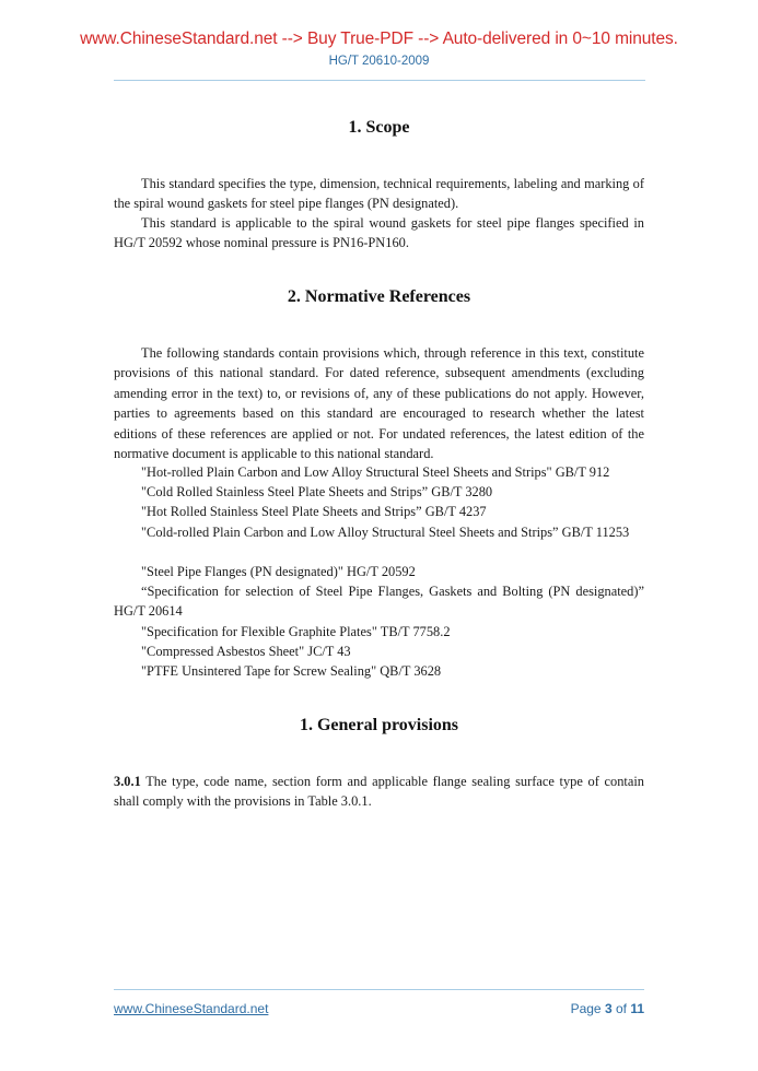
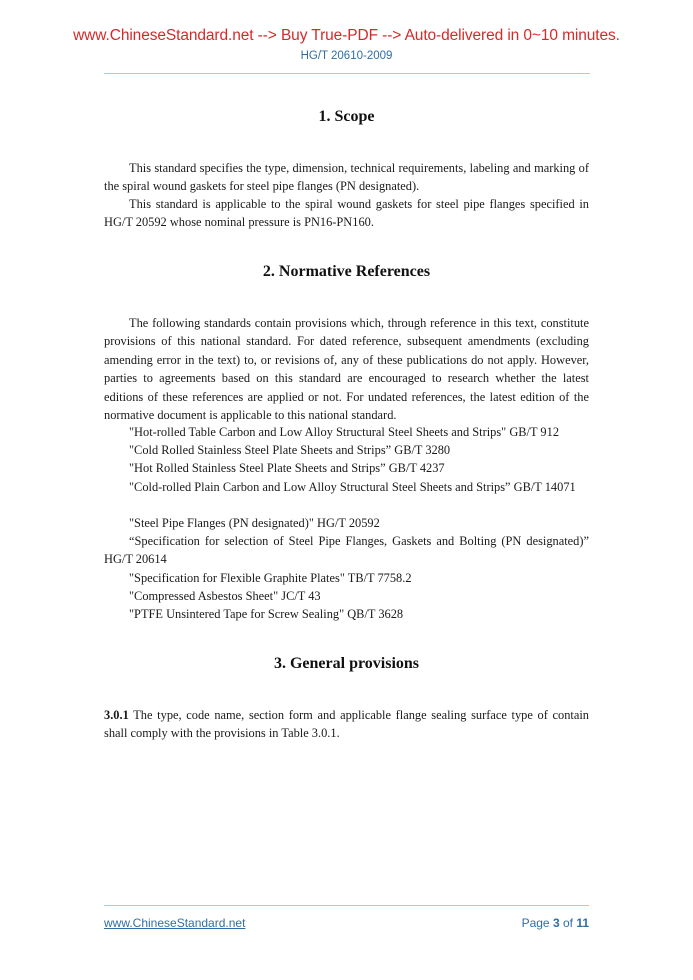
  www.ChineseStandard.net --> Buy True-PDF --> Auto-delivered in 0~10 minutes.
  HG/T 20610-2009
  1. Scope
  This standard specifies the type, dimension, technical requirements, labeling and marking of the spiral wound gaskets for steel pipe flanges (PN designated).
  This standard is applicable to the spiral wound gaskets for steel pipe flanges specified in HG/T 20592 whose nominal pressure is PN16-PN160.
  2. Normative References
  The following standards contain provisions which, through reference in this text, constitute provisions of this national standard. For dated reference, subsequent amendments (excluding amending error in the text) to, or revisions of, any of these publications do not apply. However, parties to agreements based on this standard are encouraged to research whether the latest editions of these references are applied or not. For undated references, the latest edition of the normative document is applicable to this national standard.
- "Hot-rolled Plain Carbon and Low Alloy Structural Steel Sheets and Strips" GB/T 912
+ "Hot-rolled Table Carbon and Low Alloy Structural Steel Sheets and Strips" GB/T 912
  "Cold Rolled Stainless Steel Plate Sheets and Strips” GB/T 3280
  "Hot Rolled Stainless Steel Plate Sheets and Strips” GB/T 4237
- "Cold-rolled Plain Carbon and Low Alloy Structural Steel Sheets and Strips” GB/T 11253
+ "Cold-rolled Plain Carbon and Low Alloy Structural Steel Sheets and Strips” GB/T 14071
  "Steel Pipe Flanges (PN designated)" HG/T 20592
  “Specification for selection of Steel Pipe Flanges, Gaskets and Bolting (PN designated)” HG/T 20614
  "Specification for Flexible Graphite Plates" TB/T 7758.2
  "Compressed Asbestos Sheet" JC/T 43
  "PTFE Unsintered Tape for Screw Sealing" QB/T 3628
- 1. General provisions
+ 3. General provisions
  3.0.1 The type, code name, section form and applicable flange sealing surface type of contain shall comply with the provisions in Table 3.0.1.
  www.ChineseStandard.net
  Page 3 of 11
